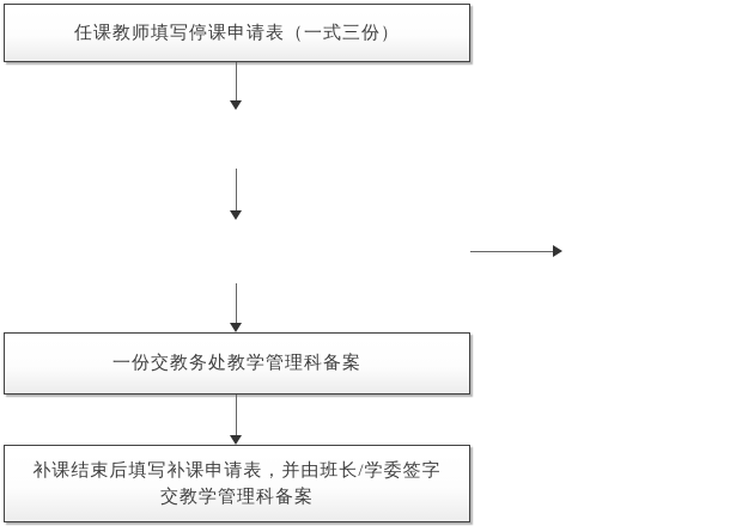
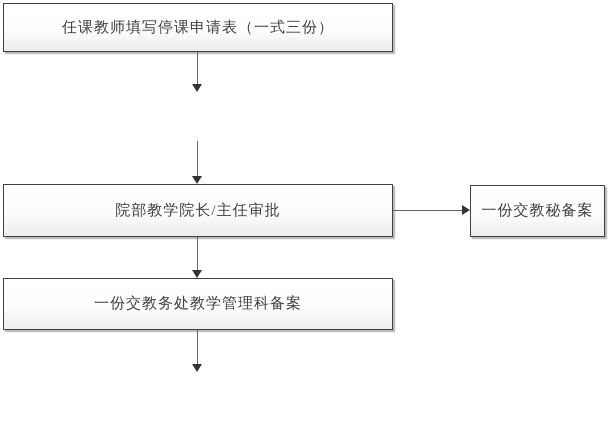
  任课教师填写停课申请表（一式三份）
+ 院部教学院长/主任审批
+ 一份交教秘备案
  一份交教务处教学管理科备案
- 补课结束后填写补课申请表，并由班长/学委签字
- 交教学管理科备案
